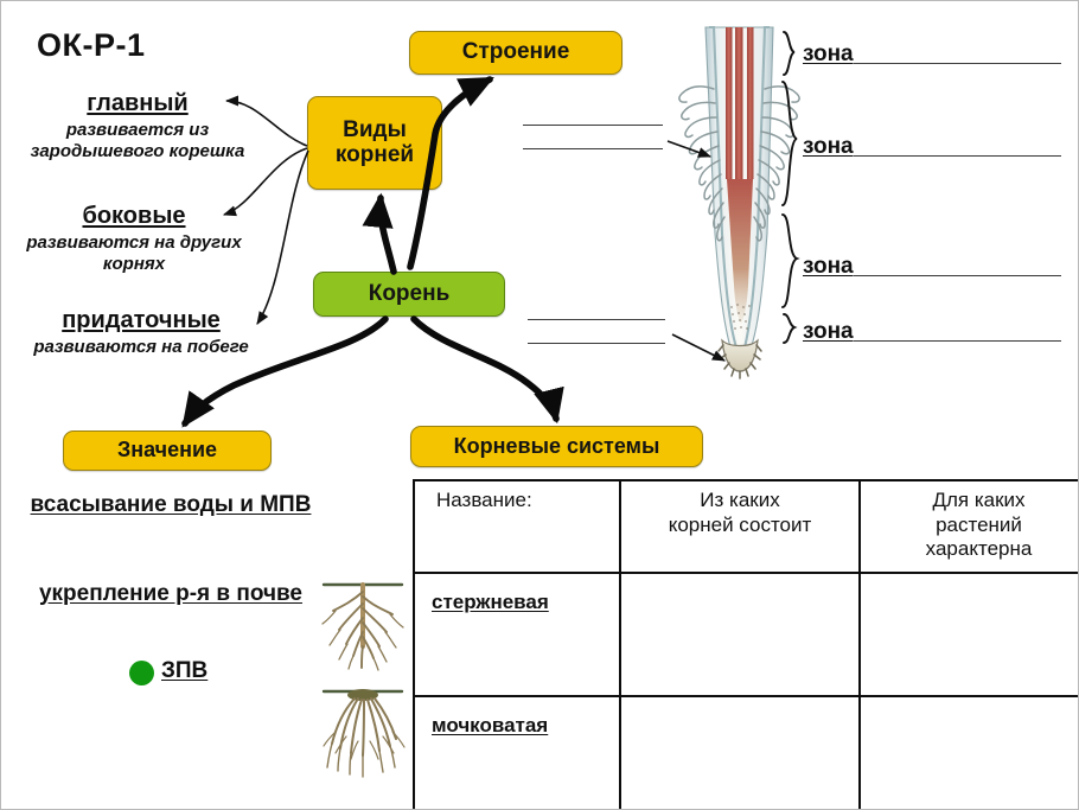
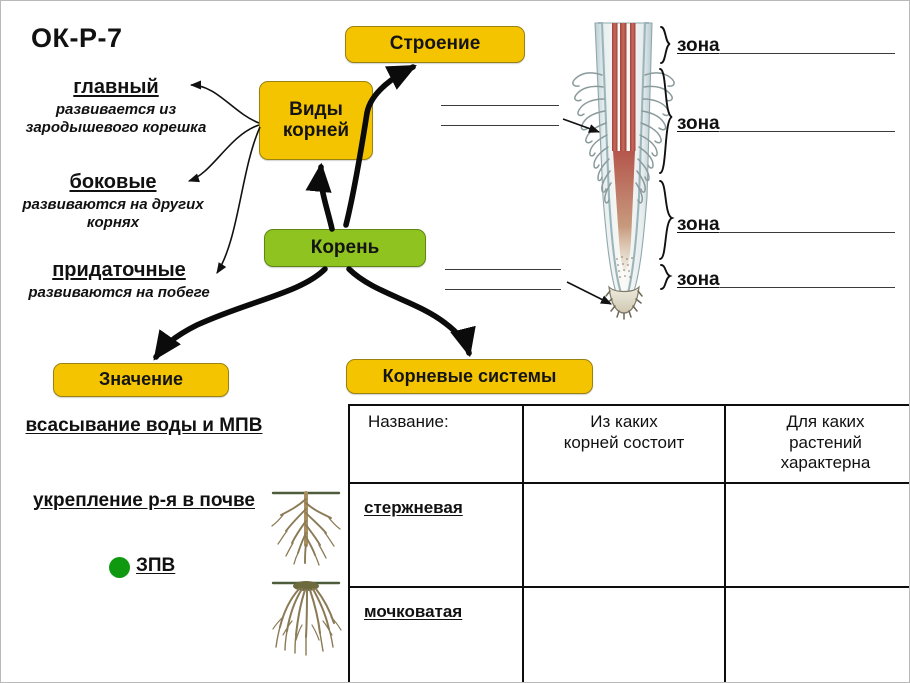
- ОК-Р-1
+ ОК-Р-7
  Строение
  Виды
  корней
  Корень
  Значение
  Корневые системы
  главный
  развивается из зародышевого корешка
  боковые
  развиваются на других корнях
  придаточные
  развиваются на побеге
  всасывание воды и МПВ
  укрепление р-я в почве
  ЗПВ
  зона
  зона
  зона
  зона
  Название:	Из каких корней состоит	Для каких растений характерна
  стержневая
  мочковатая
